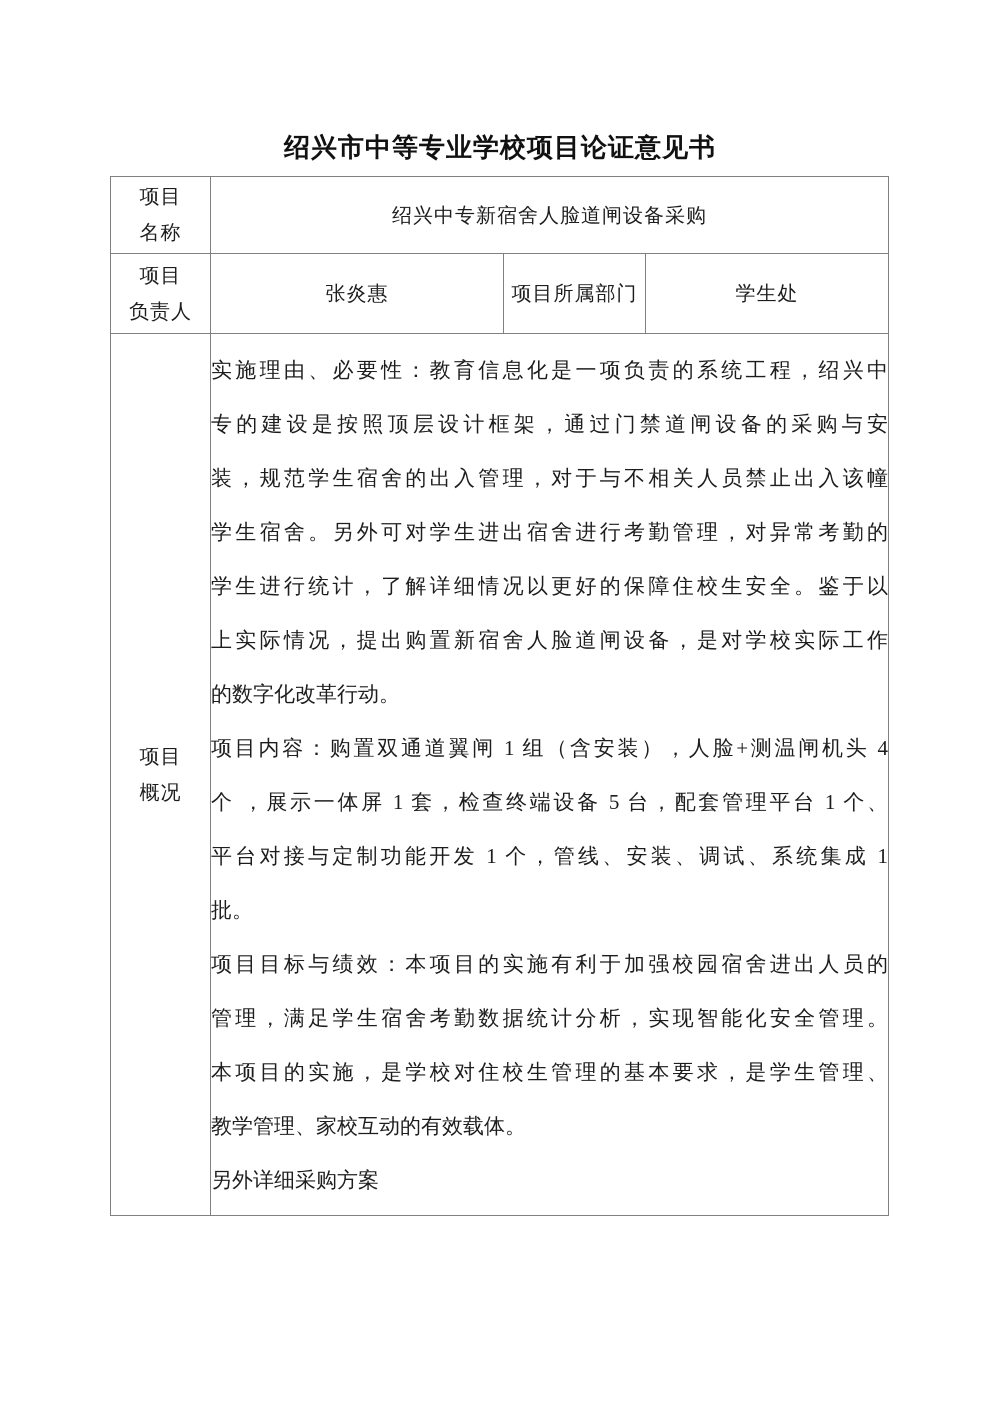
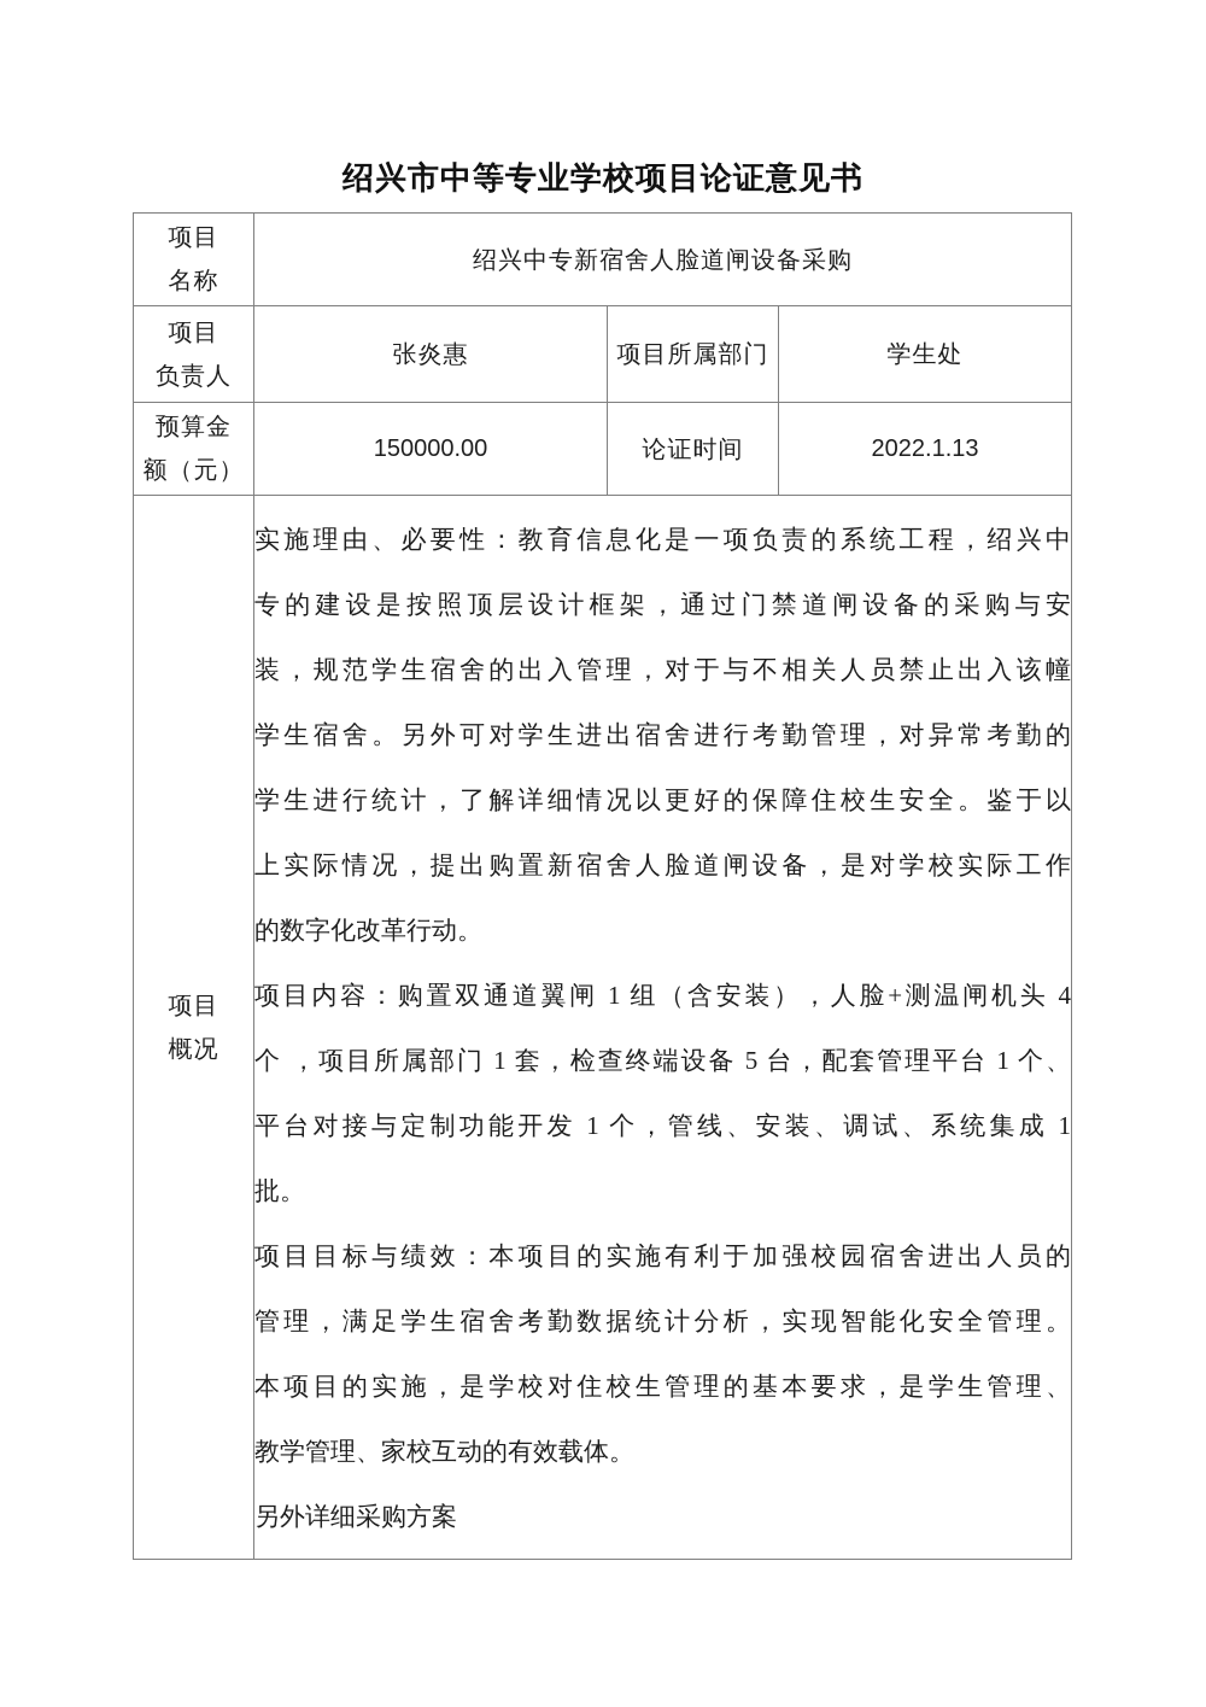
  绍兴市中等专业学校项目论证意见书
  项目 名称	绍兴中专新宿舍人脸道闸设备采购
  项目 负责人	张炎惠	项目所属部门	学生处
+ 预算金 额（元）	150000.00	论证时间	2022.1.13
- 项目 概况	实施理由、必要性：教育信息化是一项负责的系统工程，绍兴中 专的建设是按照顶层设计框架，通过门禁道闸设备的采购与安 装，规范学生宿舍的出入管理，对于与不相关人员禁止出入该幢 学生宿舍。另外可对学生进出宿舍进行考勤管理，对异常考勤的 学生进行统计，了解详细情况以更好的保障住校生安全。鉴于以 上实际情况，提出购置新宿舍人脸道闸设备，是对学校实际工作 的数字化改革行动。 项目内容：购置双通道翼闸 1 组（含安装），人脸+测温闸机头 4 个 ，展示一体屏 1 套，检查终端设备 5 台，配套管理平台 1 个、 平台对接与定制功能开发 1 个，管线、安装、调试、系统集成 1 批。 项目目标与绩效：本项目的实施有利于加强校园宿舍进出人员的 管理，满足学生宿舍考勤数据统计分析，实现智能化安全管理。 本项目的实施，是学校对住校生管理的基本要求，是学生管理、 教学管理、家校互动的有效载体。 另外详细采购方案
+ 项目 概况	实施理由、必要性：教育信息化是一项负责的系统工程，绍兴中 专的建设是按照顶层设计框架，通过门禁道闸设备的采购与安 装，规范学生宿舍的出入管理，对于与不相关人员禁止出入该幢 学生宿舍。另外可对学生进出宿舍进行考勤管理，对异常考勤的 学生进行统计，了解详细情况以更好的保障住校生安全。鉴于以 上实际情况，提出购置新宿舍人脸道闸设备，是对学校实际工作 的数字化改革行动。 项目内容：购置双通道翼闸 1 组（含安装），人脸+测温闸机头 4 个 ，项目所属部门 1 套，检查终端设备 5 台，配套管理平台 1 个、 平台对接与定制功能开发 1 个，管线、安装、调试、系统集成 1 批。 项目目标与绩效：本项目的实施有利于加强校园宿舍进出人员的 管理，满足学生宿舍考勤数据统计分析，实现智能化安全管理。 本项目的实施，是学校对住校生管理的基本要求，是学生管理、 教学管理、家校互动的有效载体。 另外详细采购方案
